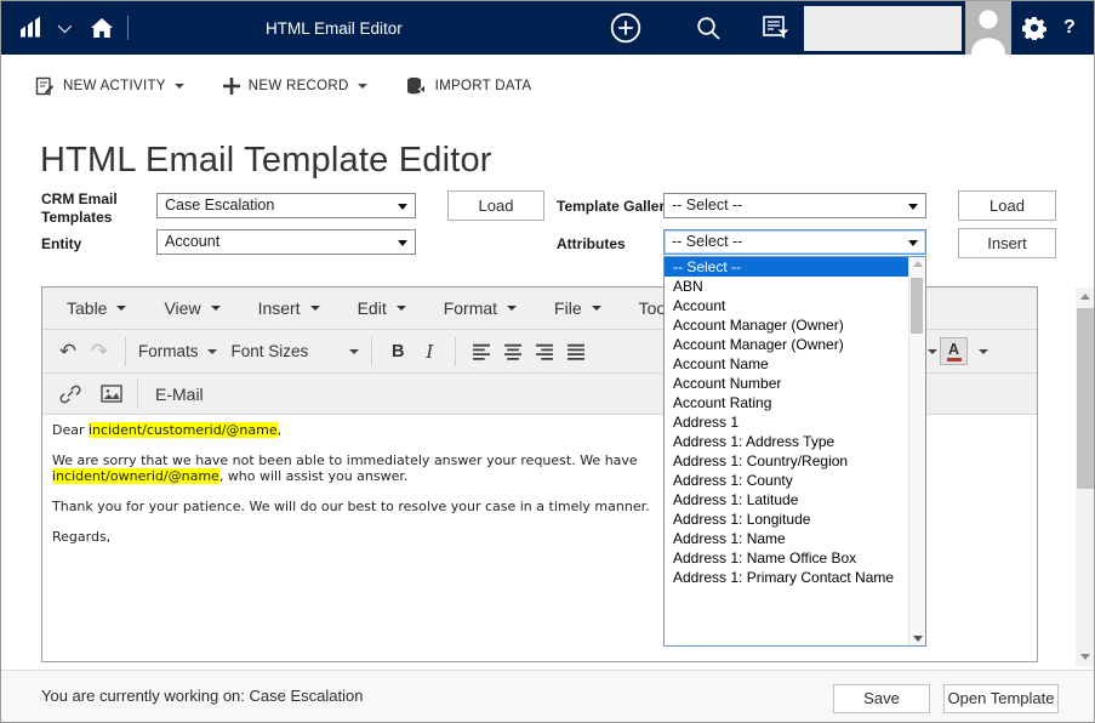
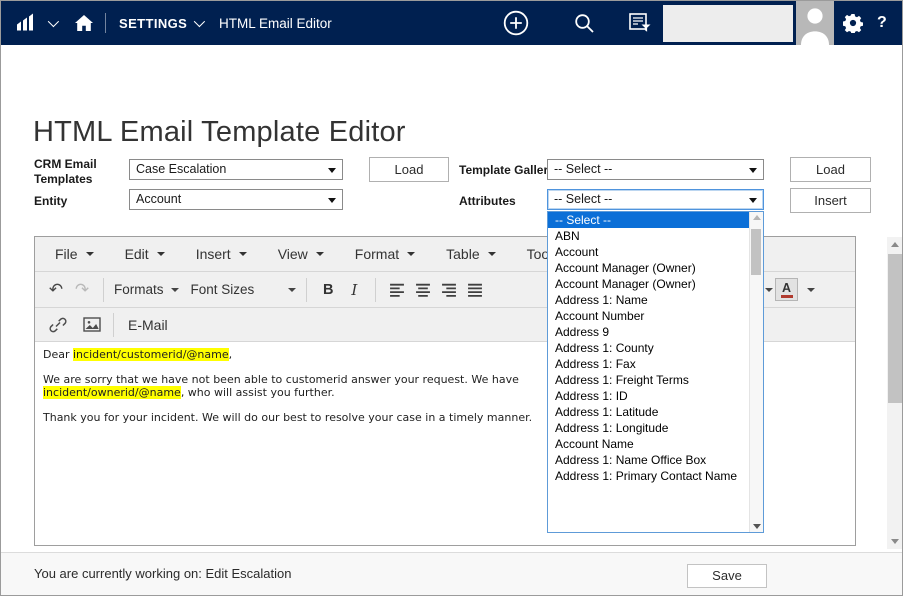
+ SETTINGS
  HTML Email Editor
  ?
- NEW ACTIVITY
- NEW RECORD
- IMPORT DATA
  HTML Email Template Editor
  CRM Email Templates
  Case Escalation
  Load
  Template Galler
  -- Select --
  Load
  Entity
  Account
  Attributes
  -- Select --
  Insert
- Table
+ File
- View
+ Edit
  Insert
- Edit
+ View
  Format
- File
+ Table
  ↶
  ↷
  Formats
  Font Sizes
  B
  I
  A
  E-Mail
  Dear incident/customerid/@name,
- We are sorry that we have not been able to immediately answer your request. We have
+ We are sorry that we have not been able to customerid answer your request. We have
- incident/ownerid/@name, who will assist you answer.
+ incident/ownerid/@name, who will assist you further.
- Thank you for your patience. We will do our best to resolve your case in a timely manner.
+ Thank you for your incident. We will do our best to resolve your case in a timely manner.
- Regards,
  -- Select --
  ABN
  Account
  Account Manager (Owner)
  Account Manager (Owner)
- Account Name
+ Address 1: Name
  Account Number
- Account Rating
- Address 1
+ Address 9
- Address 1: Address Type
- Address 1: Country/Region
  Address 1: County
+ Address 1: Fax
+ Address 1: Freight Terms
+ Address 1: ID
  Address 1: Latitude
  Address 1: Longitude
- Address 1: Name
+ Account Name
  Address 1: Name Office Box
  Address 1: Primary Contact Name
- You are currently working on: Case Escalation
+ You are currently working on: Edit Escalation
  Save
- Open Template
